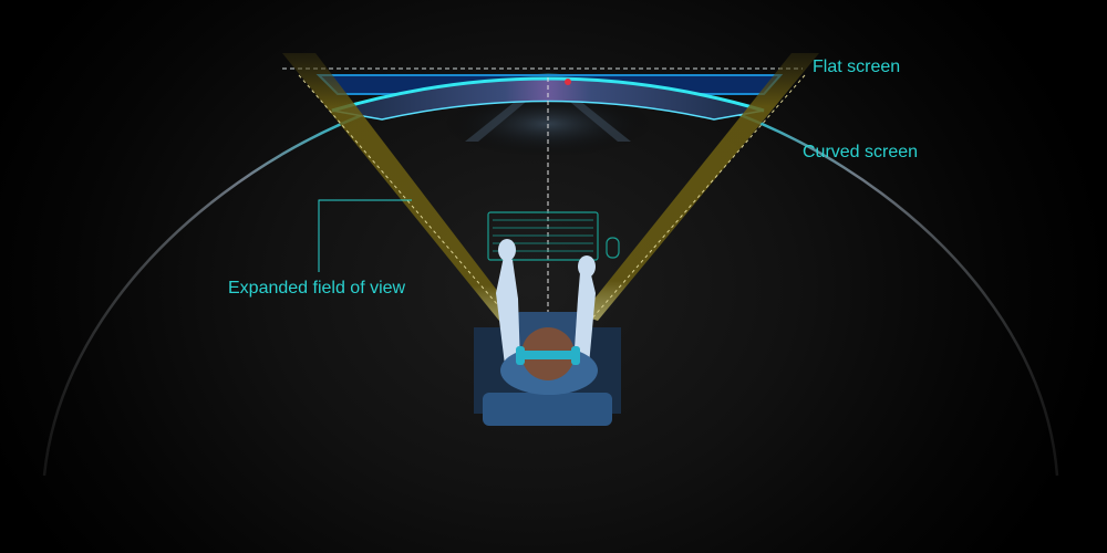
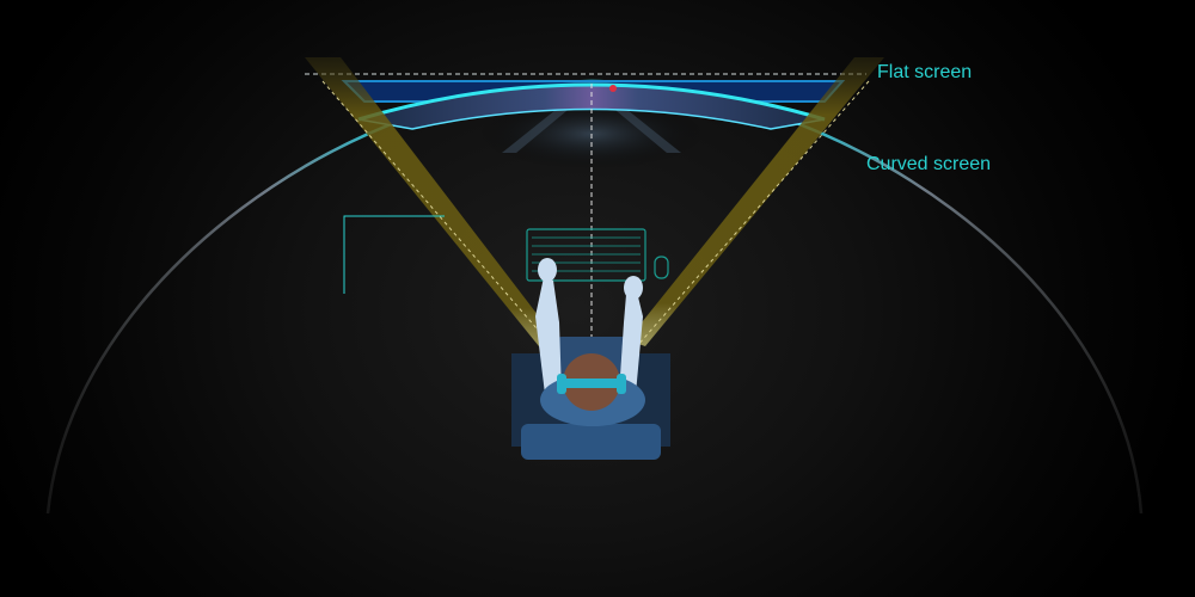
  Flat screen
  Curved screen
- Expanded field of view
